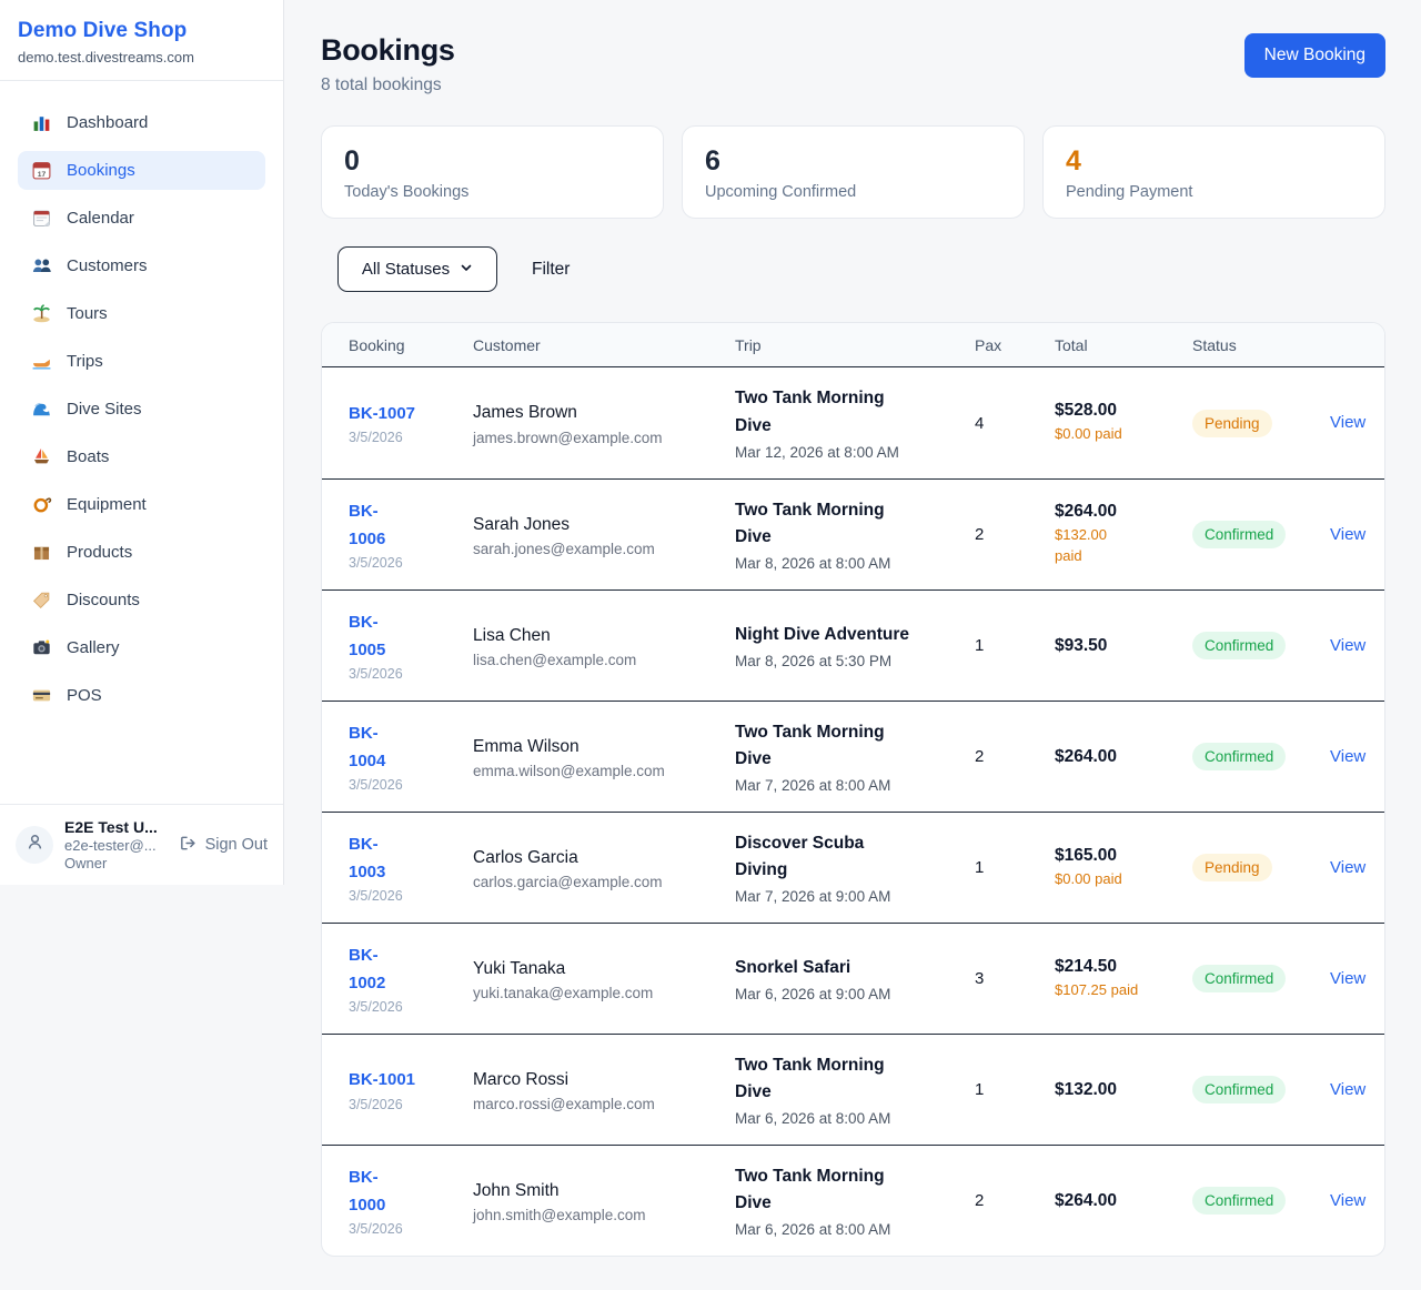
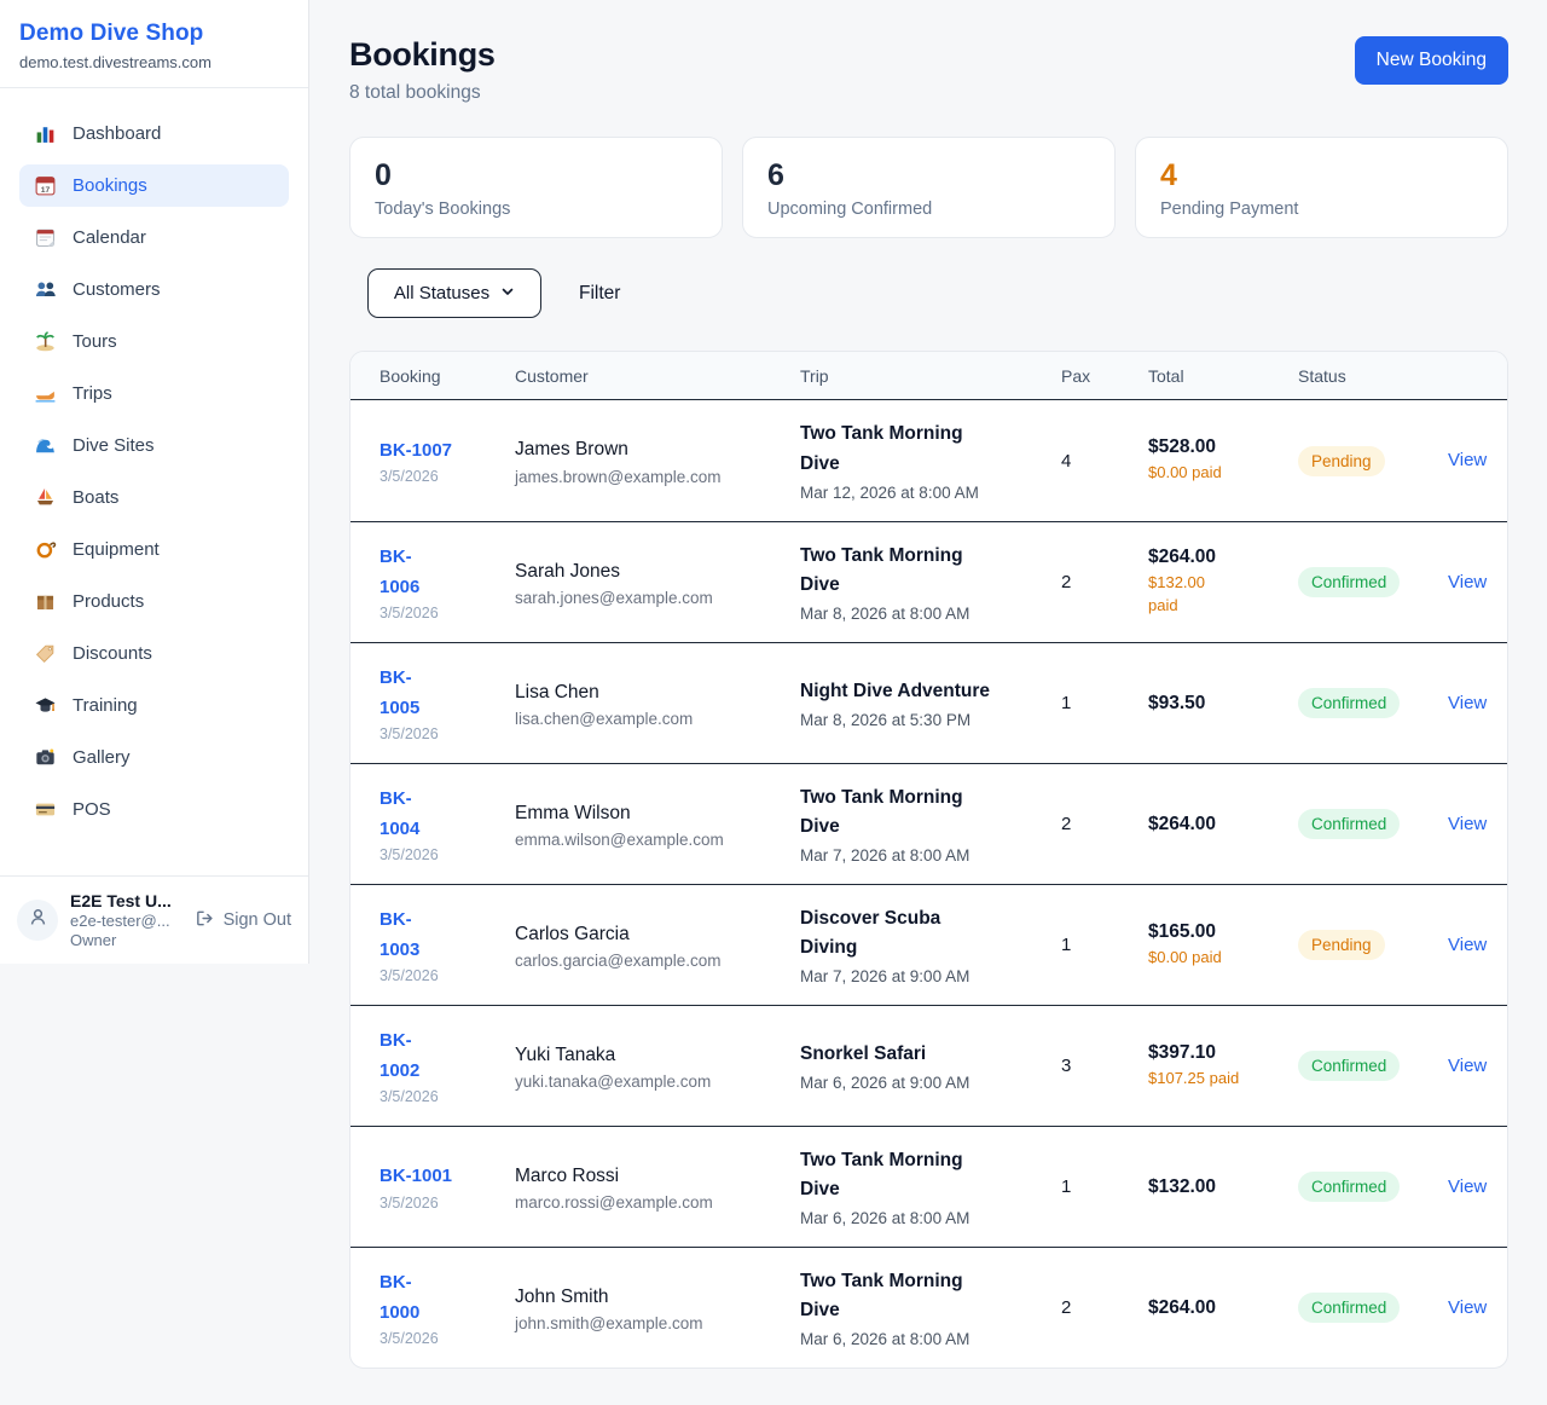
  Demo Dive Shop
  demo.test.divestreams.com
  Dashboard
  Bookings
  Calendar
  Customers
  Tours
  Trips
  Dive Sites
  Boats
  Equipment
  Products
  Discounts
+ Training
  Gallery
  POS
  E2E Test U...
  e2e-tester@...
  Owner
  Sign Out
  Bookings
  8 total bookings
  New Booking
  0
  Today's Bookings
  6
  Upcoming Confirmed
  4
  Pending Payment
  All Statuses
  Filter
  Booking
  Customer
  Trip
  Pax
  Total
  Status
  BK-1007
  3/5/2026
  James Brown
  james.brown@example.com
  Two Tank Morning
  Dive
  Mar 12, 2026 at 8:00 AM
  4
  $528.00
  $0.00 paid
  Pending
  View
  BK-
  1006
  3/5/2026
  Sarah Jones
  sarah.jones@example.com
  Two Tank Morning
  Dive
  Mar 8, 2026 at 8:00 AM
  2
  $264.00
  $132.00
  paid
  Confirmed
  View
  BK-
  1005
  3/5/2026
  Lisa Chen
  lisa.chen@example.com
  Night Dive Adventure
  Mar 8, 2026 at 5:30 PM
  1
  $93.50
  Confirmed
  View
  BK-
  1004
  3/5/2026
  Emma Wilson
  emma.wilson@example.com
  Two Tank Morning
  Dive
  Mar 7, 2026 at 8:00 AM
  2
  $264.00
  Confirmed
  View
  BK-
  1003
  3/5/2026
  Carlos Garcia
  carlos.garcia@example.com
  Discover Scuba
  Diving
  Mar 7, 2026 at 9:00 AM
  1
  $165.00
  $0.00 paid
  Pending
  View
  BK-
  1002
  3/5/2026
  Yuki Tanaka
  yuki.tanaka@example.com
  Snorkel Safari
  Mar 6, 2026 at 9:00 AM
  3
- $214.50
+ $397.10
  $107.25 paid
  Confirmed
  View
  BK-1001
  3/5/2026
  Marco Rossi
  marco.rossi@example.com
  Two Tank Morning
  Dive
  Mar 6, 2026 at 8:00 AM
  1
  $132.00
  Confirmed
  View
  BK-
  1000
  3/5/2026
  John Smith
  john.smith@example.com
  Two Tank Morning
  Dive
  Mar 6, 2026 at 8:00 AM
  2
  $264.00
  Confirmed
  View
